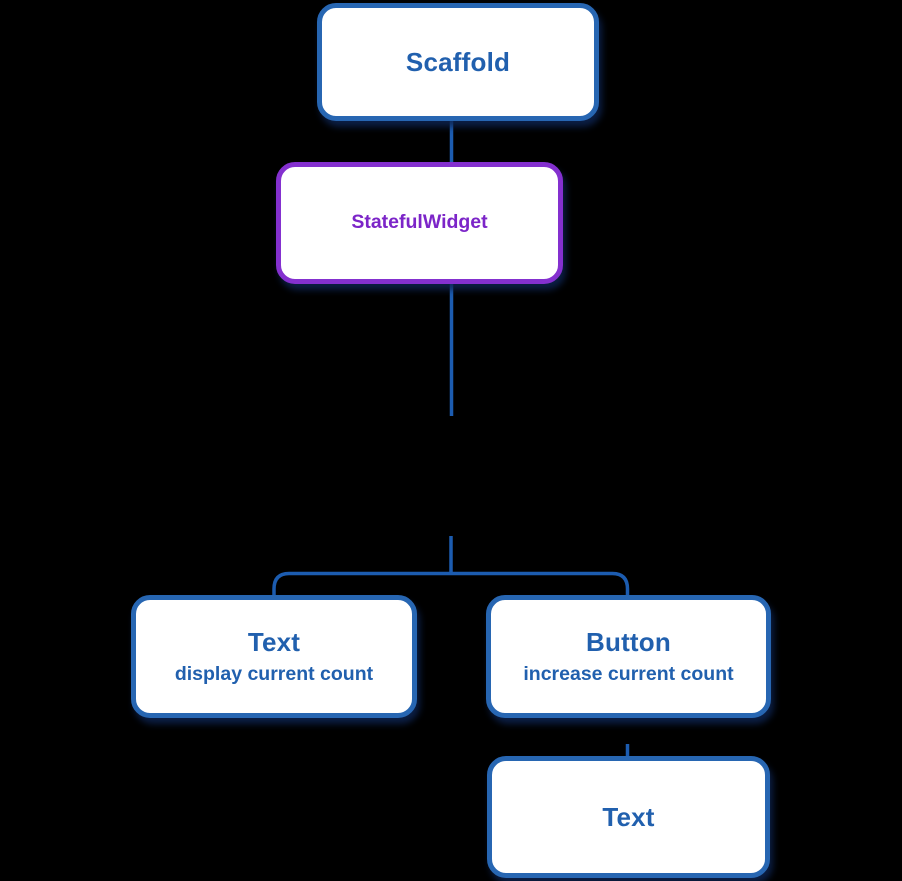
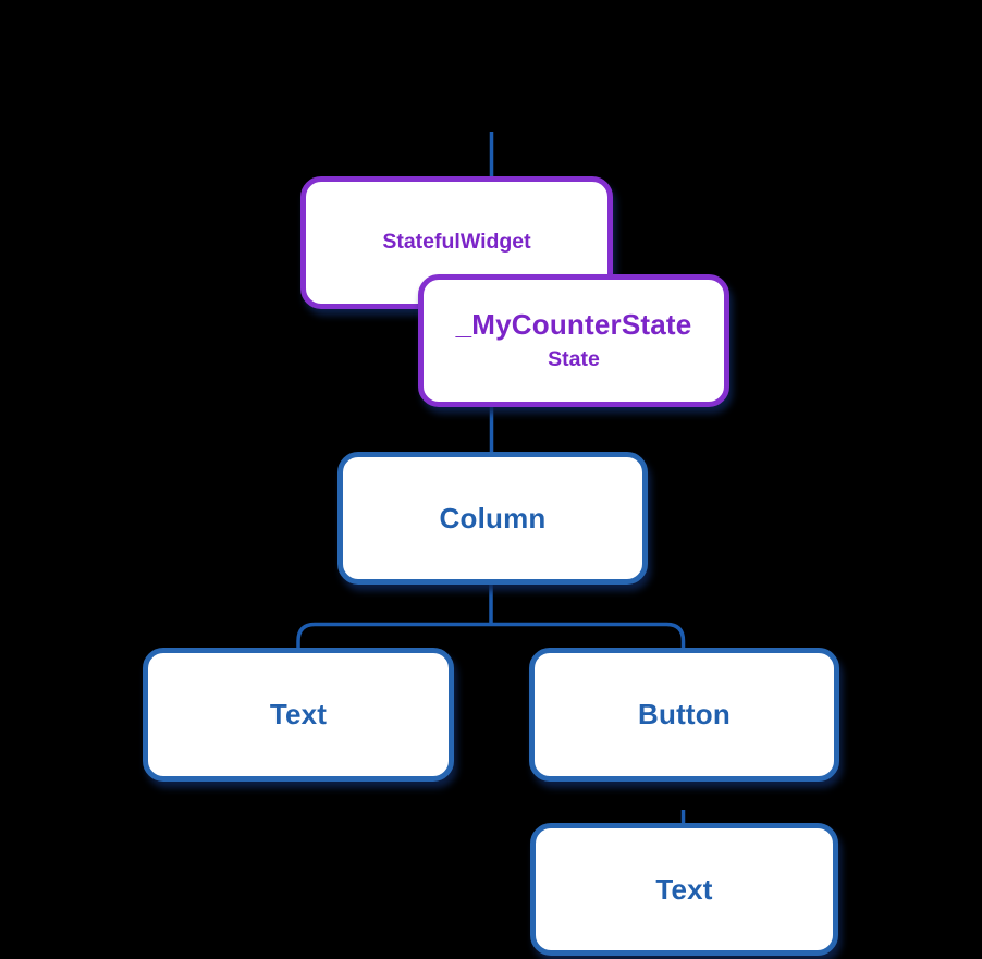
- Scaffold
  StatefulWidget
+ _MyCounterState
+ State
+ Column
  Text
- display current count
  Button
- increase current count
  Text
